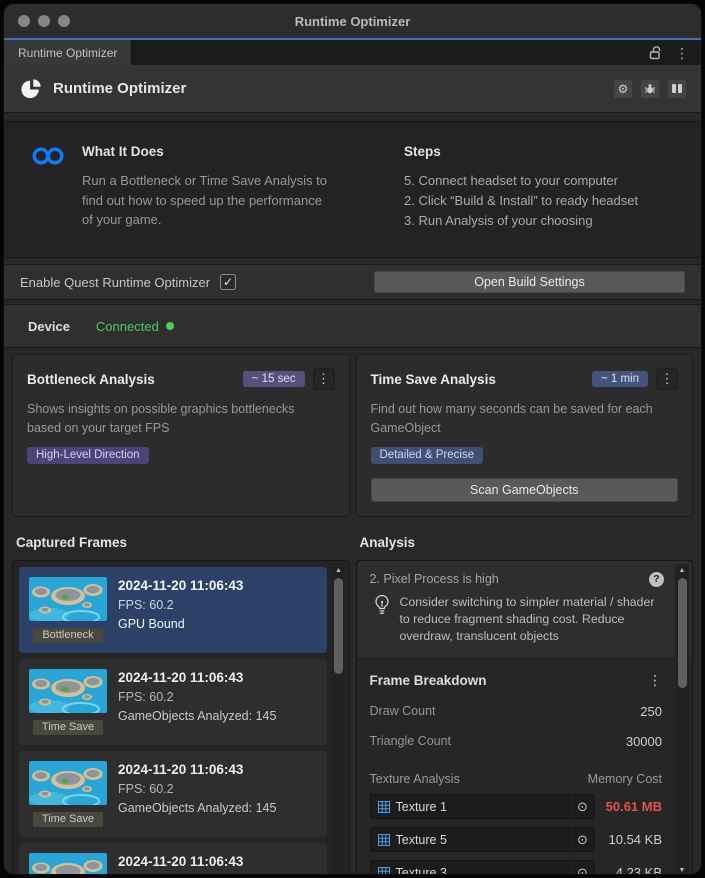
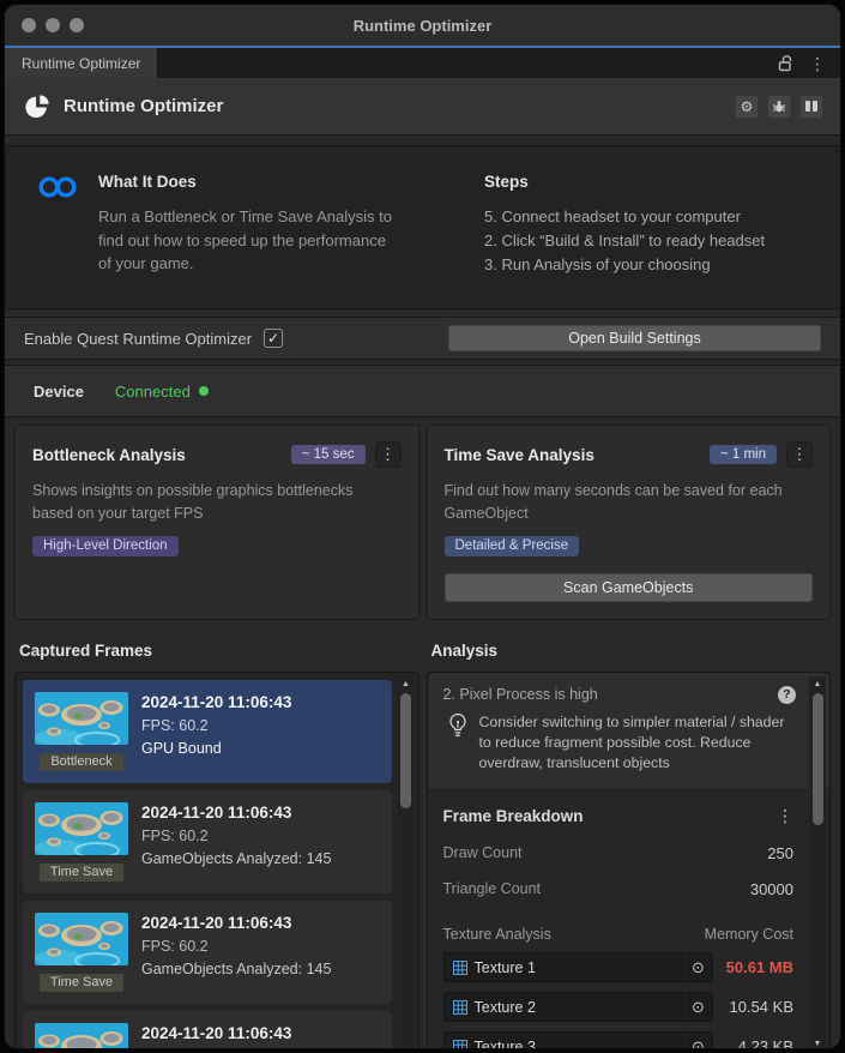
  Runtime Optimizer
  Runtime Optimizer
  ⋮
  Runtime Optimizer
  ⚙
  What It Does
  Run a Bottleneck or Time Save Analysis to find out how to speed up the performance of your game.
  Steps
  5. Connect headset to your computer
  2. Click “Build & Install” to ready headset
  3. Run Analysis of your choosing
  Enable Quest Runtime Optimizer
  ✓
  Open Build Settings
  Device
  Connected
  Bottleneck Analysis
  ~ 15 sec
  ⋮
  Shows insights on possible graphics bottlenecks based on your target FPS
  High-Level Direction
  Time Save Analysis
  ~ 1 min
  ⋮
  Find out how many seconds can be saved for each GameObject
  Detailed & Precise
  Scan GameObjects
  Captured Frames
  Bottleneck
  2024-11-20 11:06:43
  FPS: 60.2
  GPU Bound
  Time Save
  2024-11-20 11:06:43
  FPS: 60.2
  GameObjects Analyzed: 145
  Time Save
  2024-11-20 11:06:43
  FPS: 60.2
  GameObjects Analyzed: 145
  2024-11-20 11:06:43
  Analysis
  2. Pixel Process is high
  ?
- Consider switching to simpler material / shader to reduce fragment shading cost. Reduce overdraw, translucent objects
+ Consider switching to simpler material / shader to reduce fragment possible cost. Reduce overdraw, translucent objects
  Frame Breakdown
  ⋮
  Draw Count
  250
  Triangle Count
  30000
  Texture Analysis
  Memory Cost
  Texture 1
  ⊙
  50.61 MB
- Texture 5
+ Texture 2
  ⊙
  10.54 KB
  Texture 3
  ⊙
  4.23 KB
